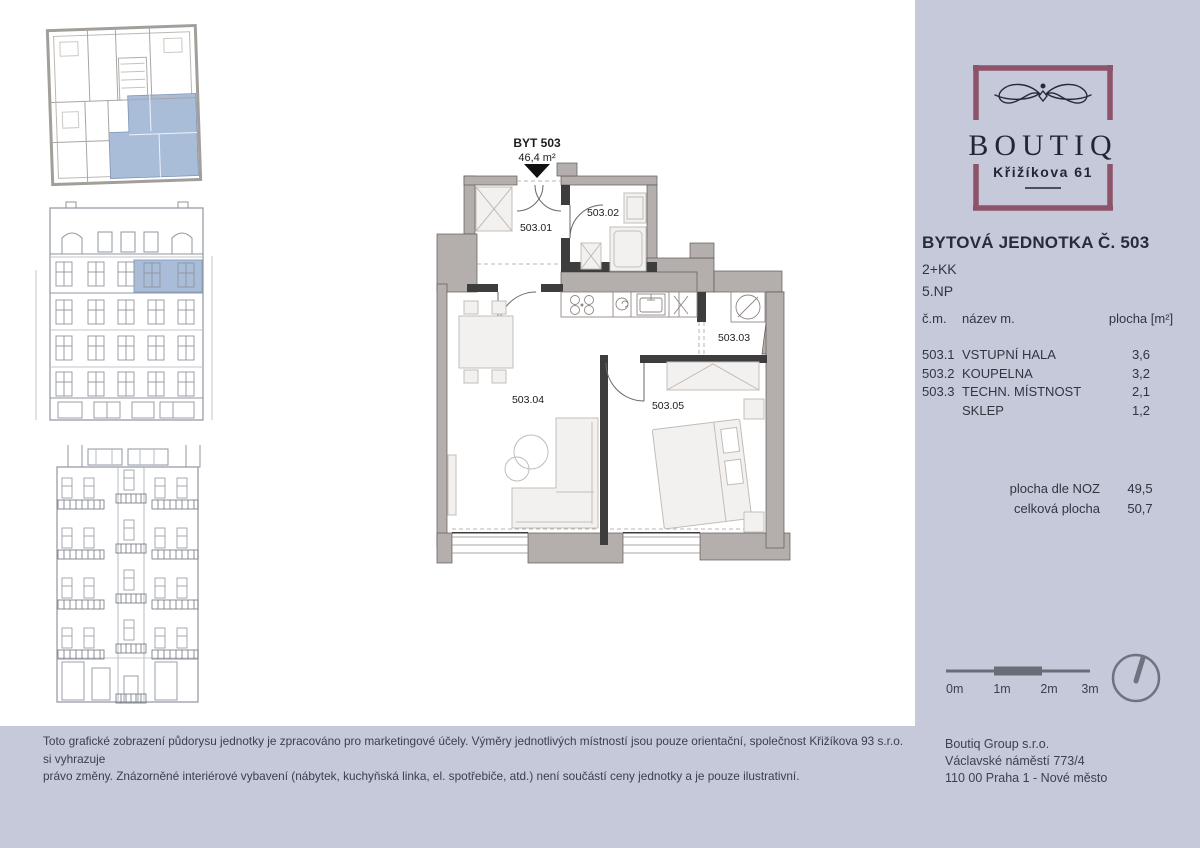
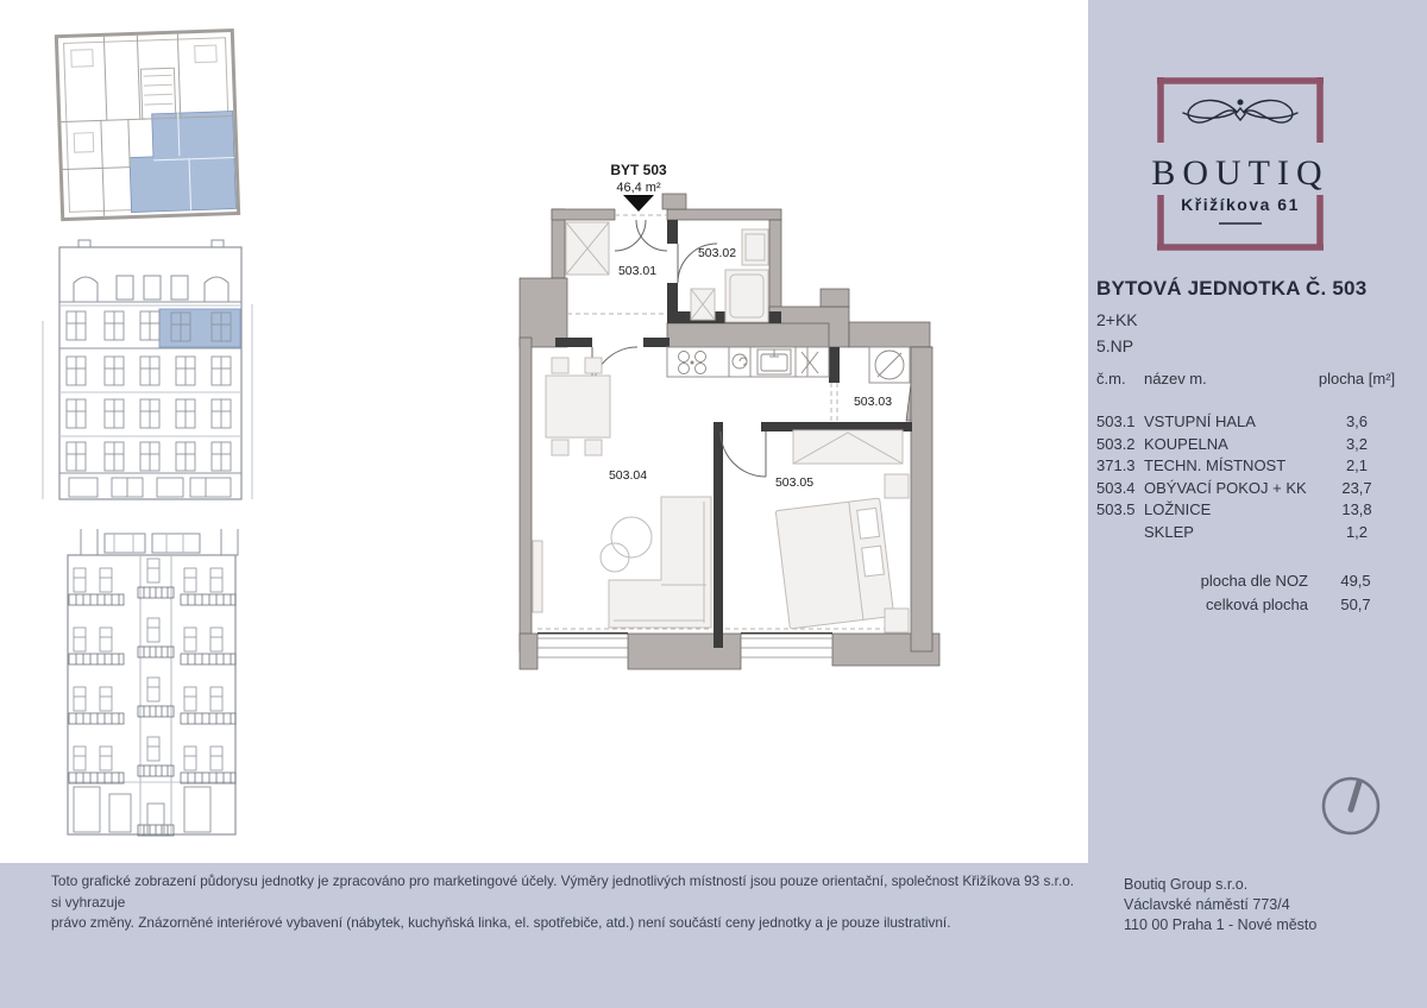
  BYT 503
  46,4 m²
  503.01
  503.02
  503.03
  503.04
  503.05
  Toto grafické zobrazení půdorysu jednotky je zpracováno pro marketingové účely. Výměry jednotlivých místností jsou pouze orientační, společnost Křižíkova 93 s.r.o. si vyhrazuje
  právo změny. Znázorněné interiérové vybavení (nábytek, kuchyňská linka, el. spotřebiče, atd.) není součástí ceny jednotky a je pouze ilustrativní.
  BOUTIQ
  Křižíkova 61
  BYTOVÁ JEDNOTKA Č. 503
  2+KK
  5.NP
  č.m.
  název m.
  plocha [m²]
  503.1
  VSTUPNÍ HALA
  3,6
  503.2
  KOUPELNA
  3,2
- 503.3
+ 371.3
  TECHN. MÍSTNOST
  2,1
+ 503.4
+ OBÝVACÍ POKOJ + KK
+ 23,7
+ 503.5
+ LOŽNICE
+ 13,8
  SKLEP
  1,2
  plocha dle NOZ
  49,5
  celková plocha
  50,7
- 0m
- 1m
- 2m
- 3m
  Boutiq Group s.r.o.
  Václavské náměstí 773/4
  110 00 Praha 1 - Nové město
